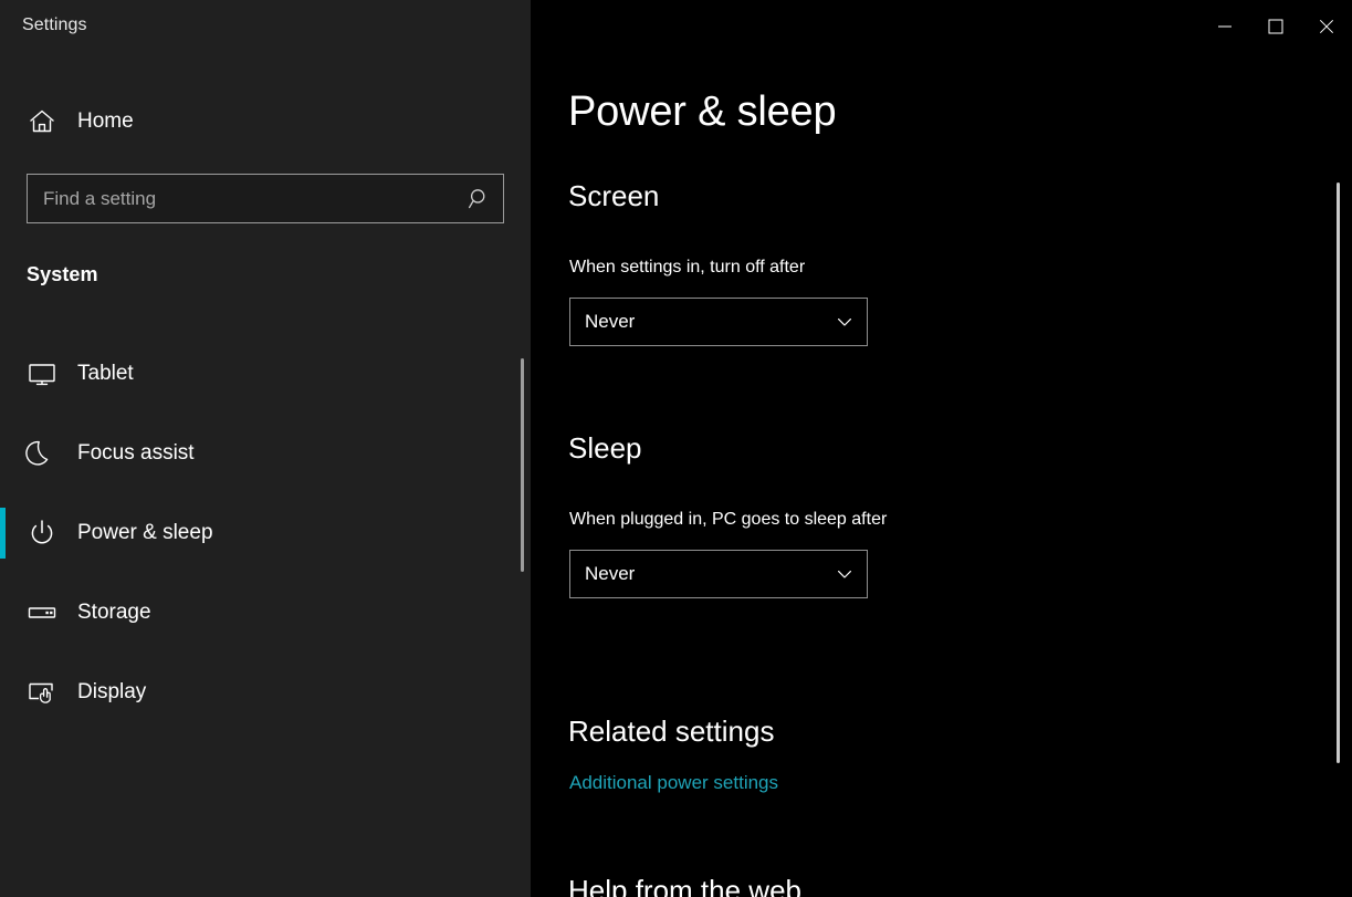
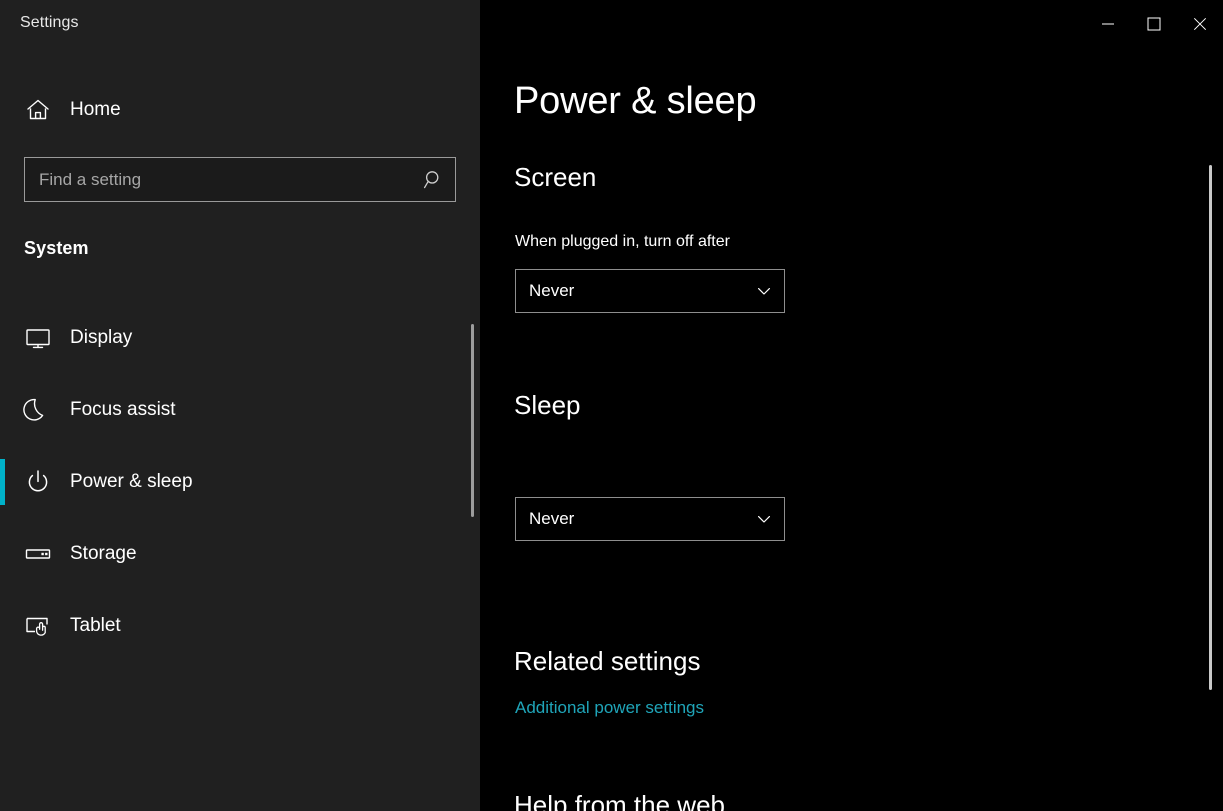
  Settings
  Home
  Find a setting
  System
- Tablet
+ Display
  Focus assist
  Power & sleep
  Storage
- Display
+ Tablet
  Power & sleep
  Screen
- When settings in, turn off after
+ When plugged in, turn off after
  Never
  Sleep
- When plugged in, PC goes to sleep after
  Never
  Related settings
  Additional power settings
  Help from the web
